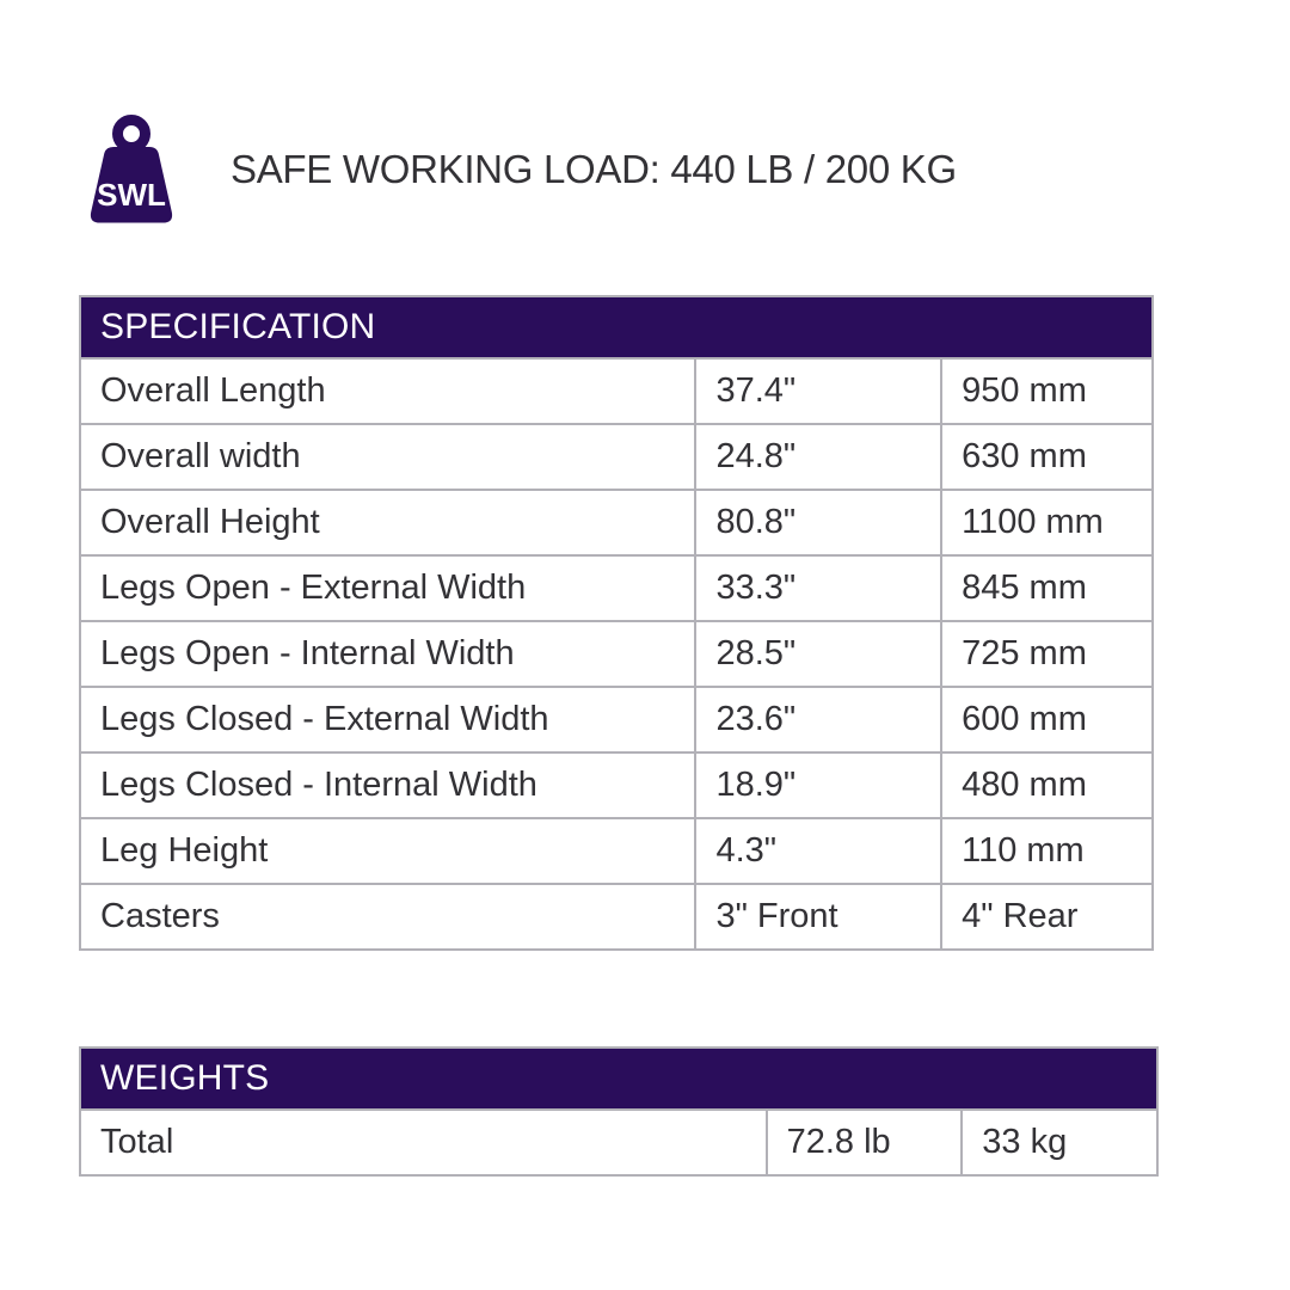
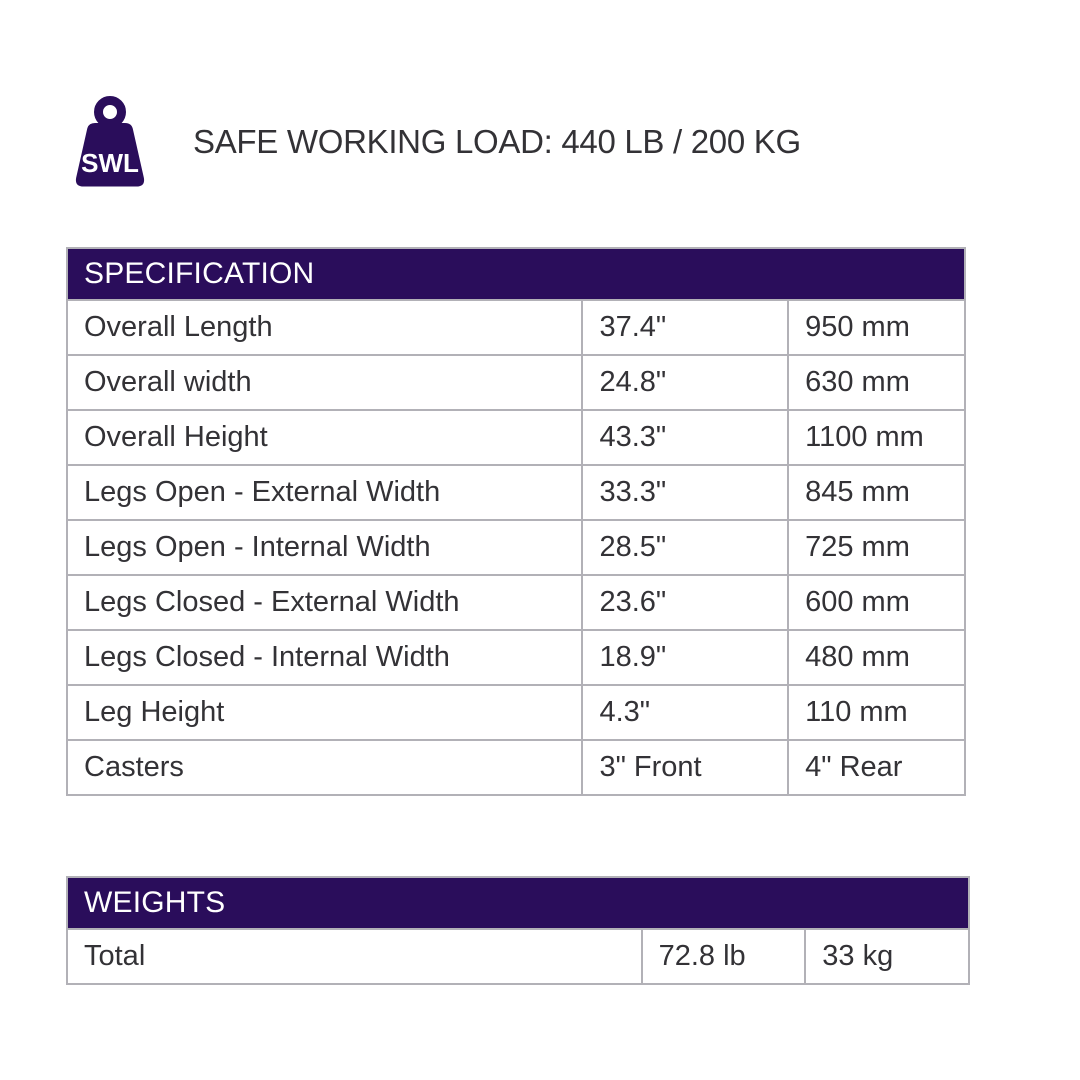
  SWL
  SAFE WORKING LOAD: 440 LB / 200 KG
  SPECIFICATION
  Overall Length	37.4"	950 mm
  Overall width	24.8"	630 mm
- Overall Height	80.8"	1100 mm
+ Overall Height	43.3"	1100 mm
  Legs Open - External Width	33.3"	845 mm
  Legs Open - Internal Width	28.5"	725 mm
  Legs Closed - External Width	23.6"	600 mm
  Legs Closed - Internal Width	18.9"	480 mm
  Leg Height	4.3"	110 mm
  Casters	3" Front	4" Rear
  WEIGHTS
  Total	72.8 lb	33 kg
